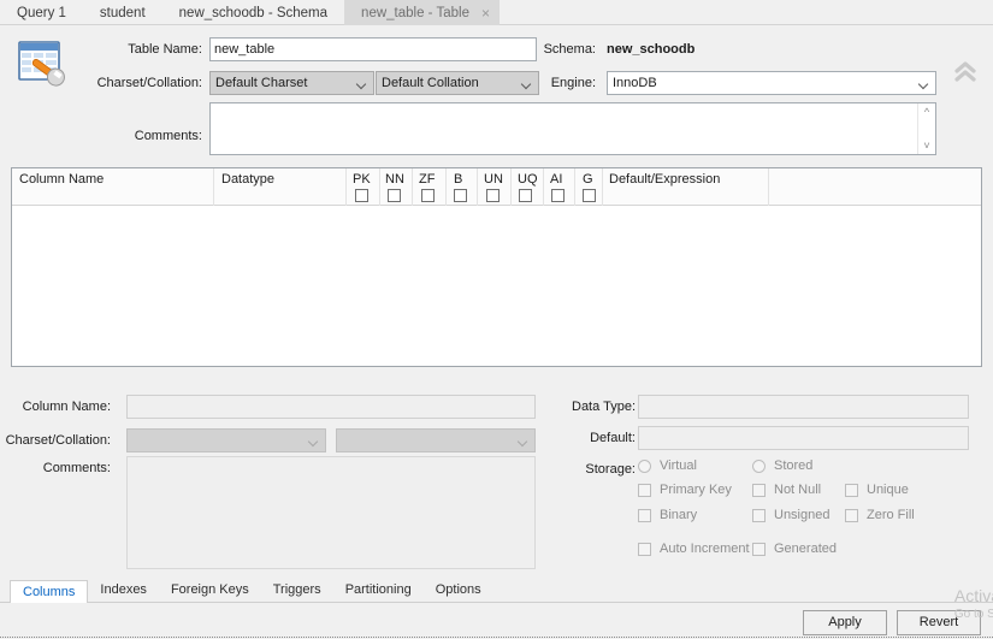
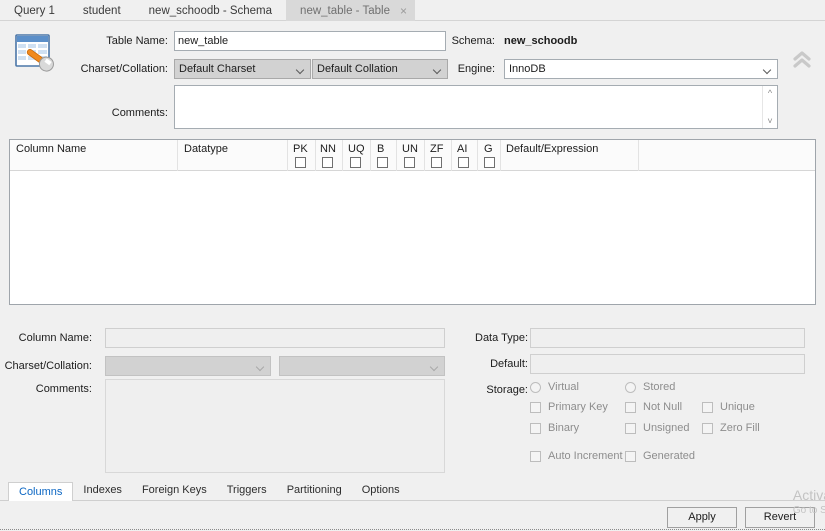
  Query 1
  student
  new_schoodb - Schema
  new_table - Table
  ×
  Table Name:
  new_table
  Schema:
  new_schoodb
  Charset/Collation:
  Default Charset
  Default Collation
  Engine:
  InnoDB
  Comments:
  ^
  ˅
  Column Name
  Datatype
  PK
  NN
- ZF
+ UQ
  B
  UN
- UQ
+ ZF
  AI
  G
  Default/Expression
  Column Name:
  Charset/Collation:
  Comments:
  Data Type:
  Default:
  Storage:
  Virtual
  Stored
  Primary Key
  Not Null
  Unique
  Binary
  Unsigned
  Zero Fill
  Auto Increment
  Generated
  Columns
  Indexes
  Foreign Keys
  Triggers
  Partitioning
  Options
  Apply
  Revert
  Activ
  Go to S
